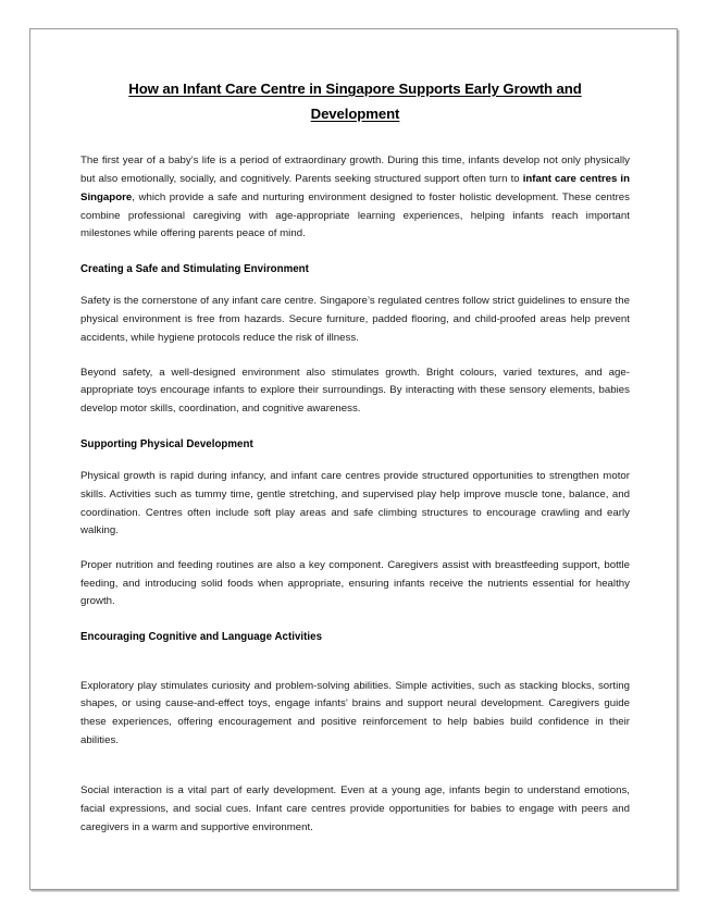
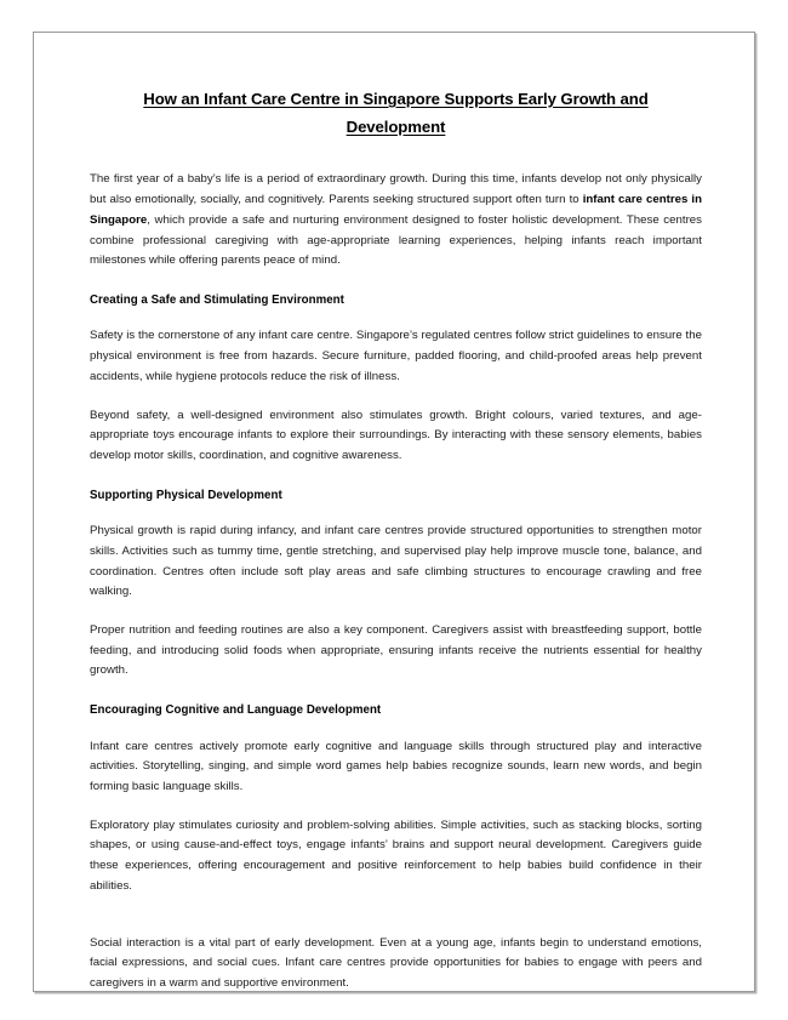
  How an Infant Care Centre in Singapore Supports Early Growth and
  Development
  The first year of a baby’s life is a period of extraordinary growth. During this time, infants develop not only physically but also emotionally, socially, and cognitively. Parents seeking structured support often turn to infant care centres in Singapore, which provide a safe and nurturing environment designed to foster holistic development. These centres combine professional caregiving with age-appropriate learning experiences, helping infants reach important milestones while offering parents peace of mind.
  Creating a Safe and Stimulating Environment
  Safety is the cornerstone of any infant care centre. Singapore’s regulated centres follow strict guidelines to ensure the physical environment is free from hazards. Secure furniture, padded flooring, and child-proofed areas help prevent accidents, while hygiene protocols reduce the risk of illness.
  Beyond safety, a well-designed environment also stimulates growth. Bright colours, varied textures, and age-appropriate toys encourage infants to explore their surroundings. By interacting with these sensory elements, babies develop motor skills, coordination, and cognitive awareness.
  Supporting Physical Development
- Physical growth is rapid during infancy, and infant care centres provide structured opportunities to strengthen motor skills. Activities such as tummy time, gentle stretching, and supervised play help improve muscle tone, balance, and coordination. Centres often include soft play areas and safe climbing structures to encourage crawling and early walking.
+ Physical growth is rapid during infancy, and infant care centres provide structured opportunities to strengthen motor skills. Activities such as tummy time, gentle stretching, and supervised play help improve muscle tone, balance, and coordination. Centres often include soft play areas and safe climbing structures to encourage crawling and free walking.
  Proper nutrition and feeding routines are also a key component. Caregivers assist with breastfeeding support, bottle feeding, and introducing solid foods when appropriate, ensuring infants receive the nutrients essential for healthy growth.
- Encouraging Cognitive and Language Activities
+ Encouraging Cognitive and Language Development
+ Infant care centres actively promote early cognitive and language skills through structured play and interactive activities. Storytelling, singing, and simple word games help babies recognize sounds, learn new words, and begin forming basic language skills.
  Exploratory play stimulates curiosity and problem-solving abilities. Simple activities, such as stacking blocks, sorting shapes, or using cause-and-effect toys, engage infants’ brains and support neural development. Caregivers guide these experiences, offering encouragement and positive reinforcement to help babies build confidence in their abilities.
  Social interaction is a vital part of early development. Even at a young age, infants begin to understand emotions, facial expressions, and social cues. Infant care centres provide opportunities for babies to engage with peers and caregivers in a warm and supportive environment.
